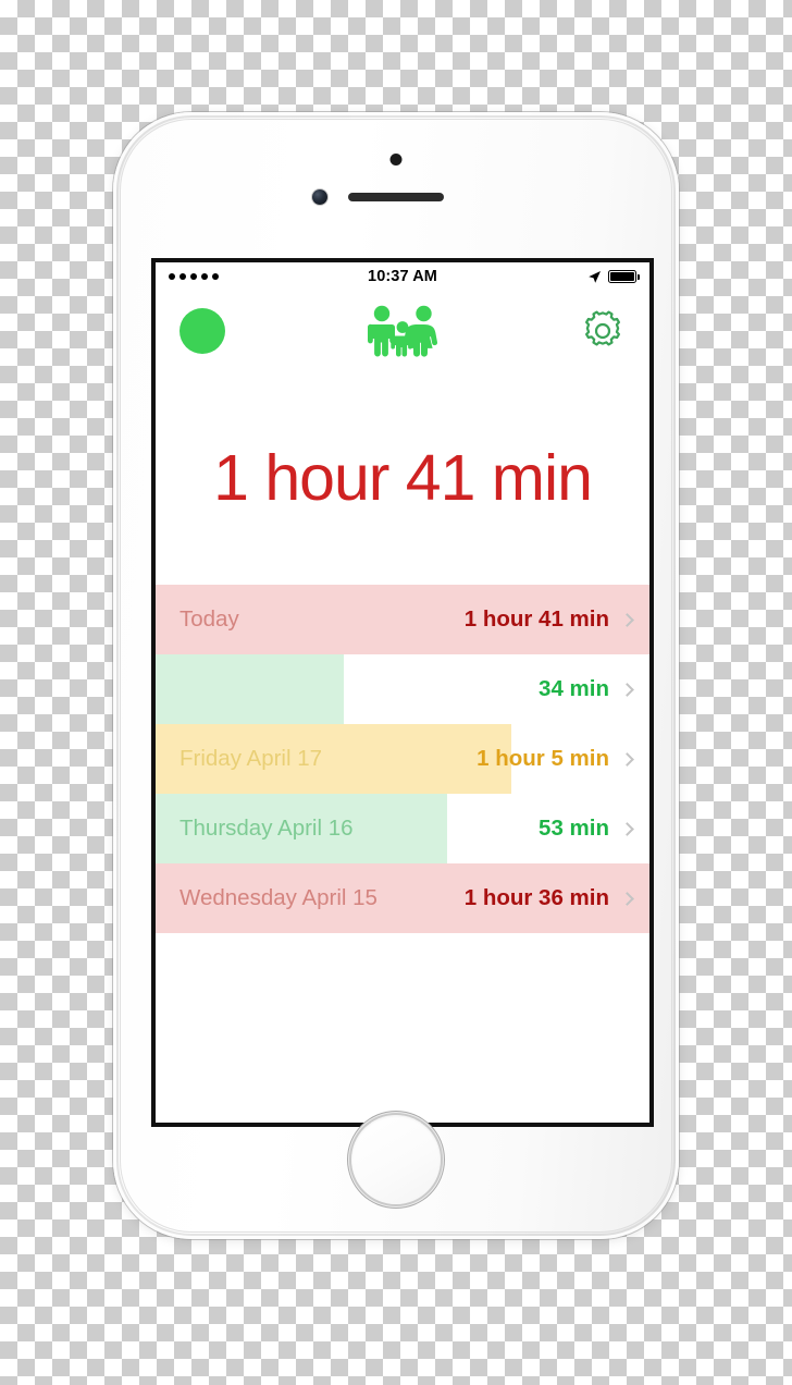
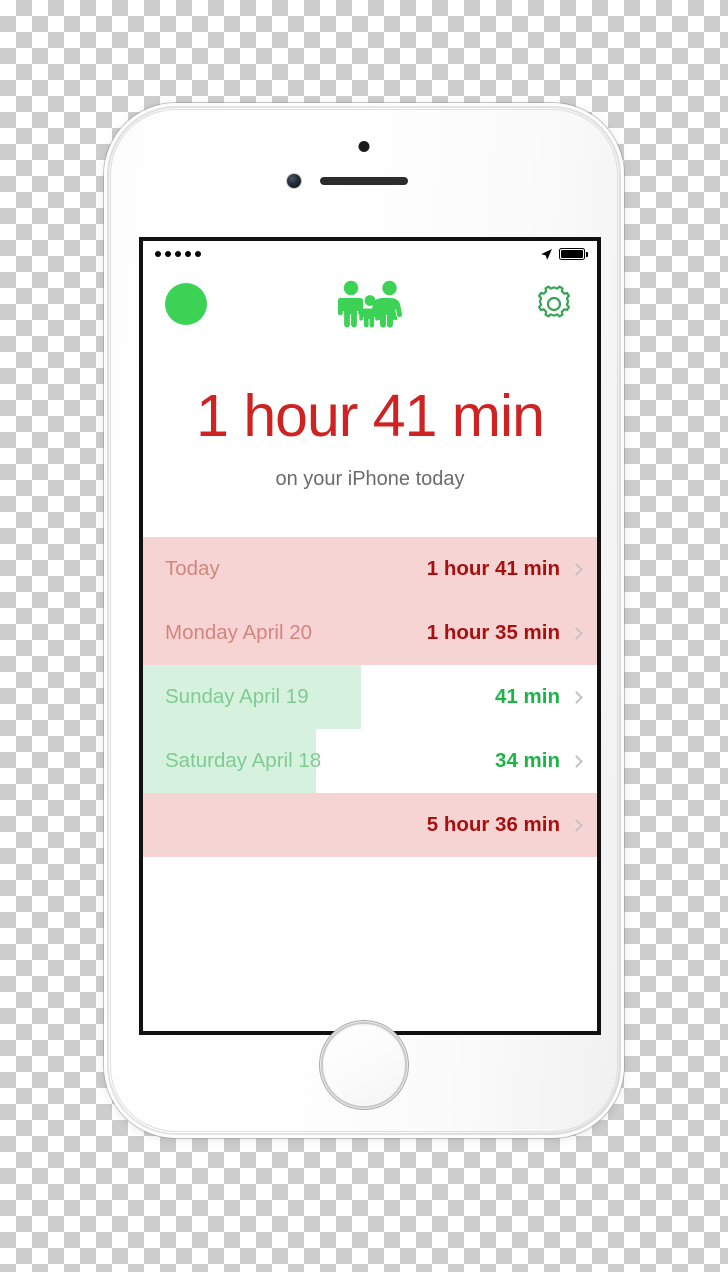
- 10:37 AM
  1 hour 41 min
+ on your iPhone today
  Today
  1 hour 41 min
+ Monday April 20
+ 1 hour 35 min
+ Sunday April 19
+ 41 min
+ Saturday April 18
  34 min
- Friday April 17
- 1 hour 5 min
- Thursday April 16
- 53 min
- Wednesday April 15
- 1 hour 36 min
+ 5 hour 36 min
